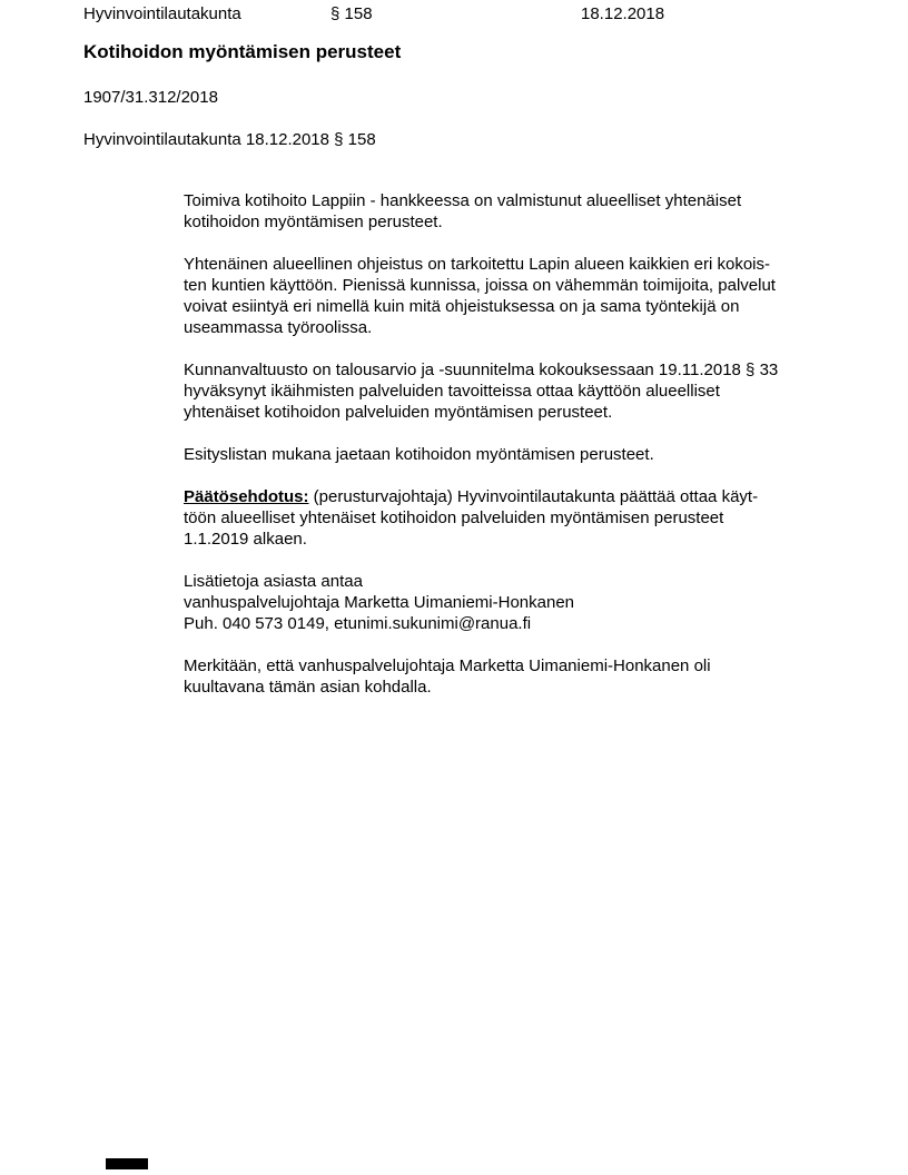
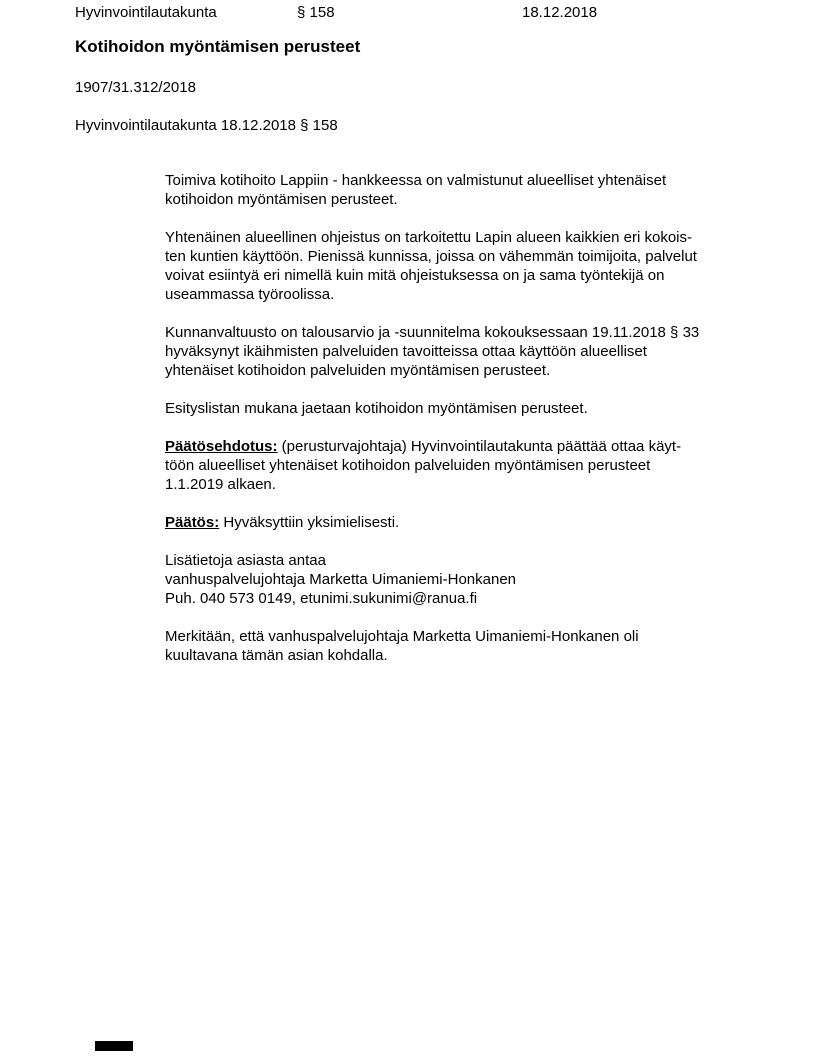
  Hyvinvointilautakunta
  § 158
  18.12.2018
  Kotihoidon myöntämisen perusteet
  1907/31.312/2018
  Hyvinvointilautakunta 18.12.2018 § 158
  Toimiva kotihoito Lappiin - hankkeessa on valmistunut alueelliset yhtenäiset
  kotihoidon myöntämisen perusteet.
  Yhtenäinen alueellinen ohjeistus on tarkoitettu Lapin alueen kaikkien eri kokois-
  ten kuntien käyttöön. Pienissä kunnissa, joissa on vähemmän toimijoita, palvelut
  voivat esiintyä eri nimellä kuin mitä ohjeistuksessa on ja sama työntekijä on
  useammassa työroolissa.
  Kunnanvaltuusto on talousarvio ja -suunnitelma kokouksessaan 19.11.2018 § 33
  hyväksynyt ikäihmisten palveluiden tavoitteissa ottaa käyttöön alueelliset
  yhtenäiset kotihoidon palveluiden myöntämisen perusteet.
  Esityslistan mukana jaetaan kotihoidon myöntämisen perusteet.
  Päätösehdotus: (perusturvajohtaja) Hyvinvointilautakunta päättää ottaa käyt-
  töön alueelliset yhtenäiset kotihoidon palveluiden myöntämisen perusteet
  1.1.2019 alkaen.
+ Päätös: Hyväksyttiin yksimielisesti.
  Lisätietoja asiasta antaa
  vanhuspalvelujohtaja Marketta Uimaniemi-Honkanen
  Puh. 040 573 0149, etunimi.sukunimi@ranua.fi
  Merkitään, että vanhuspalvelujohtaja Marketta Uimaniemi-Honkanen oli
  kuultavana tämän asian kohdalla.
